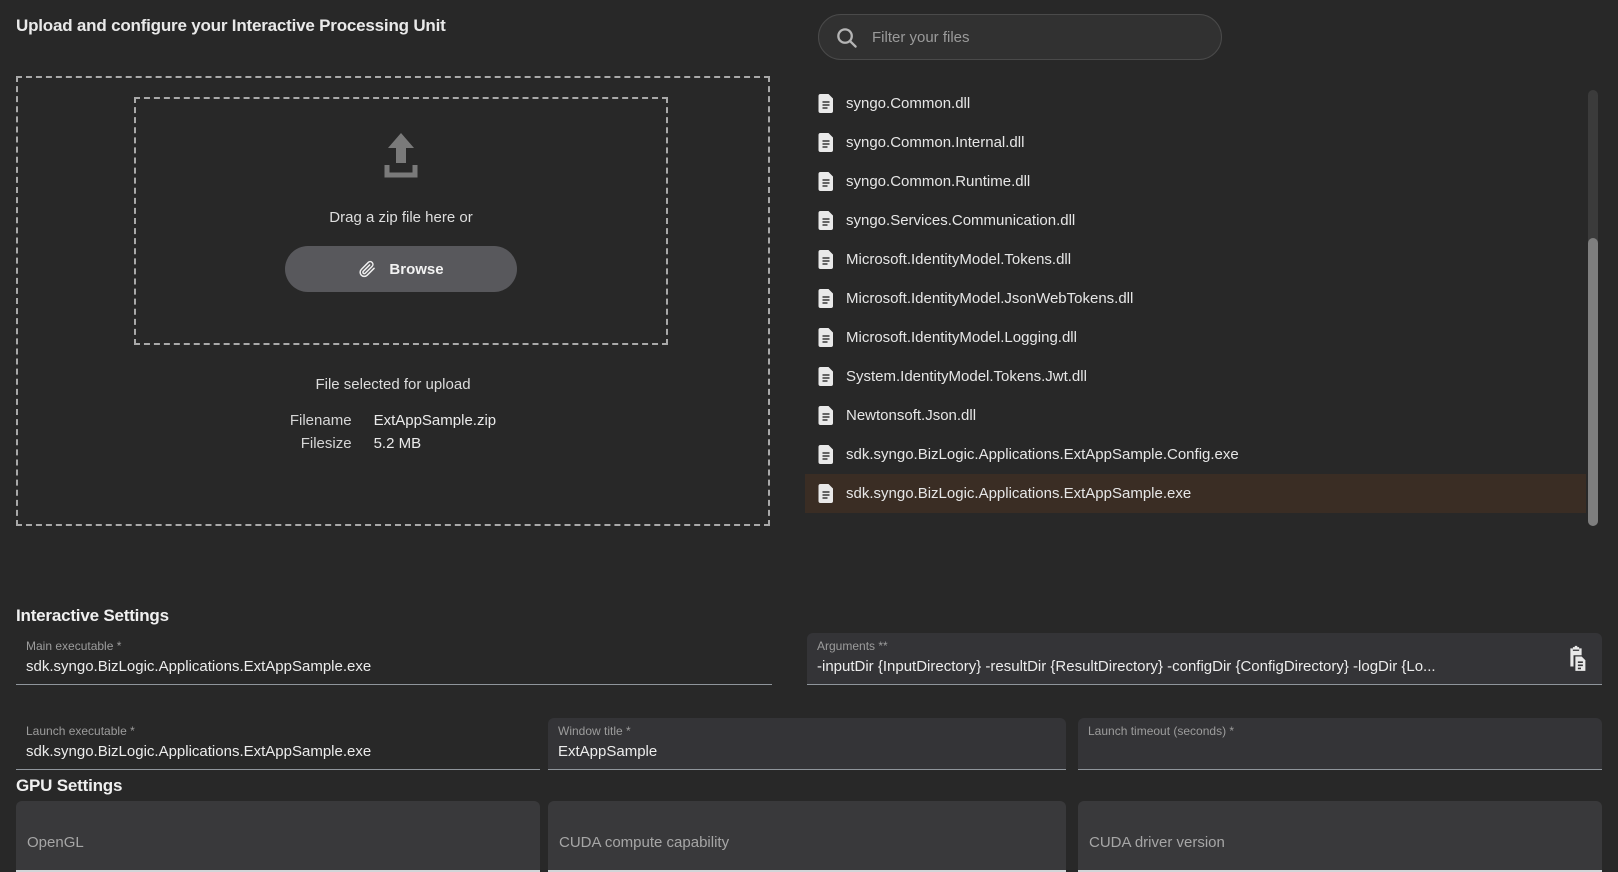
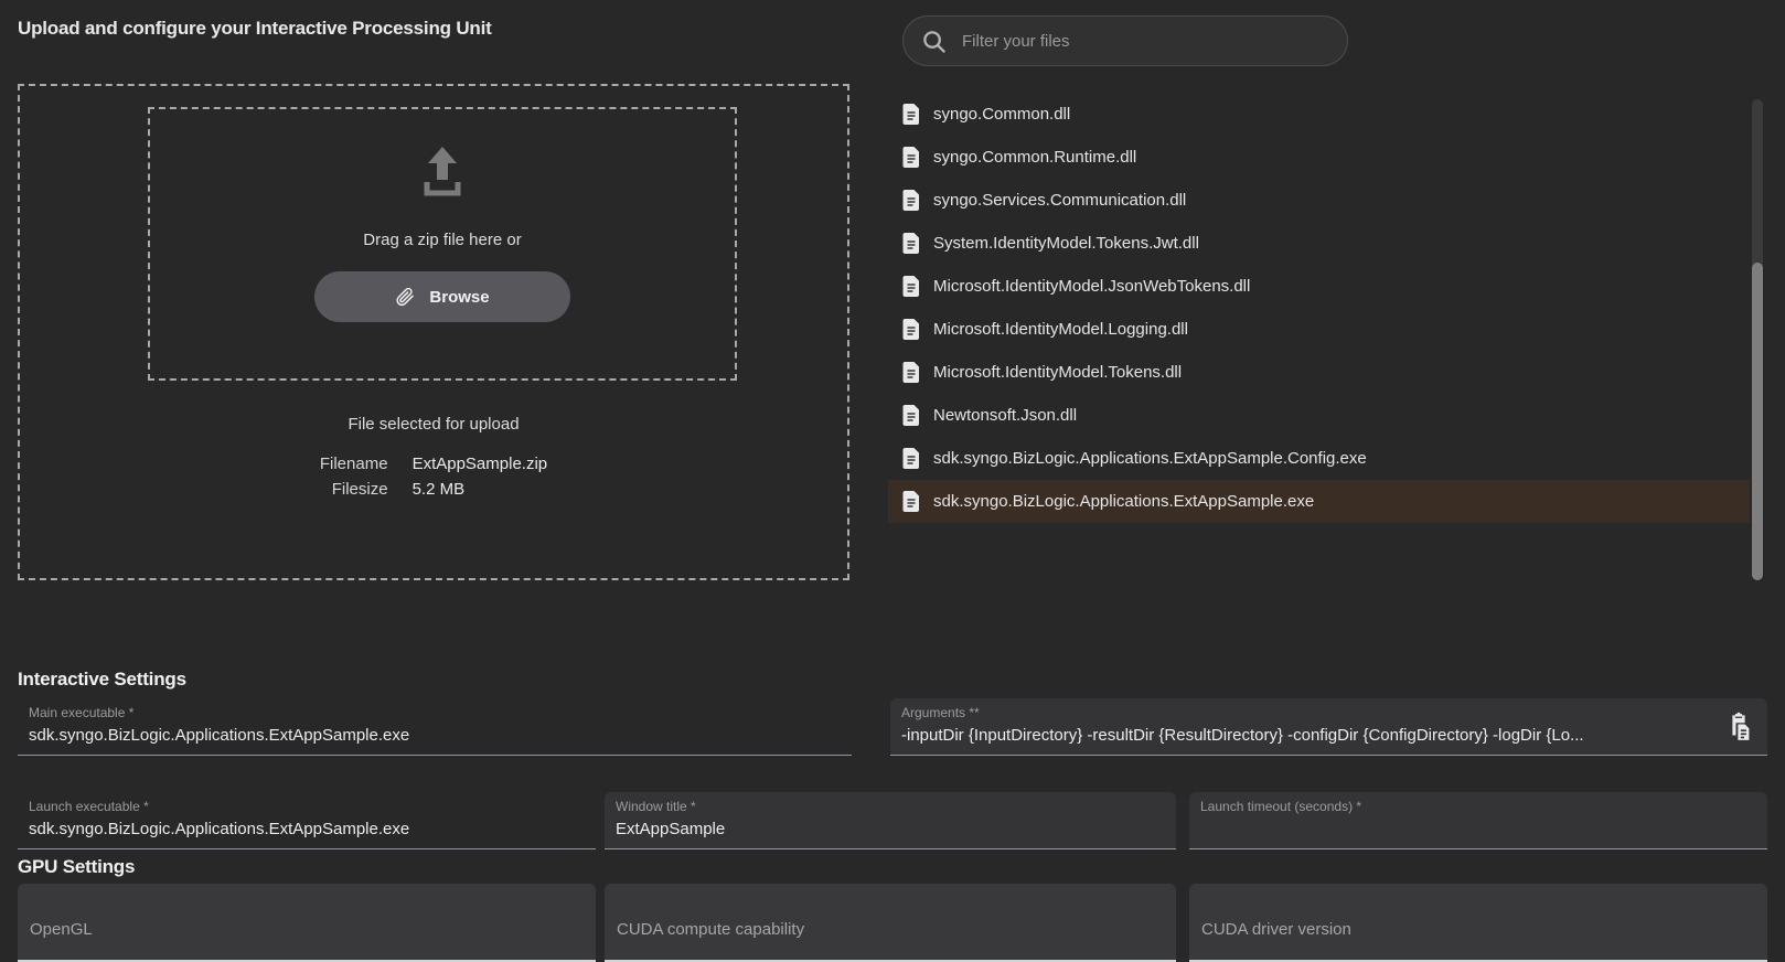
  Upload and configure your Interactive Processing Unit
  Drag a zip file here or
  Browse
  File selected for upload
  Filename
  ExtAppSample.zip
  Filesize
  5.2 MB
  Filter your files
  syngo.Common.dll
- syngo.Common.Internal.dll
  syngo.Common.Runtime.dll
  syngo.Services.Communication.dll
- Microsoft.IdentityModel.Tokens.dll
+ System.IdentityModel.Tokens.Jwt.dll
  Microsoft.IdentityModel.JsonWebTokens.dll
  Microsoft.IdentityModel.Logging.dll
- System.IdentityModel.Tokens.Jwt.dll
+ Microsoft.IdentityModel.Tokens.dll
  Newtonsoft.Json.dll
  sdk.syngo.BizLogic.Applications.ExtAppSample.Config.exe
  sdk.syngo.BizLogic.Applications.ExtAppSample.exe
  Interactive Settings
  Main executable *
  sdk.syngo.BizLogic.Applications.ExtAppSample.exe
  Arguments **
  -inputDir {InputDirectory} -resultDir {ResultDirectory} -configDir {ConfigDirectory} -logDir {Lo...
  Launch executable *
  sdk.syngo.BizLogic.Applications.ExtAppSample.exe
  Window title *
  ExtAppSample
  Launch timeout (seconds) *
  GPU Settings
  OpenGL
  CUDA compute capability
  CUDA driver version
